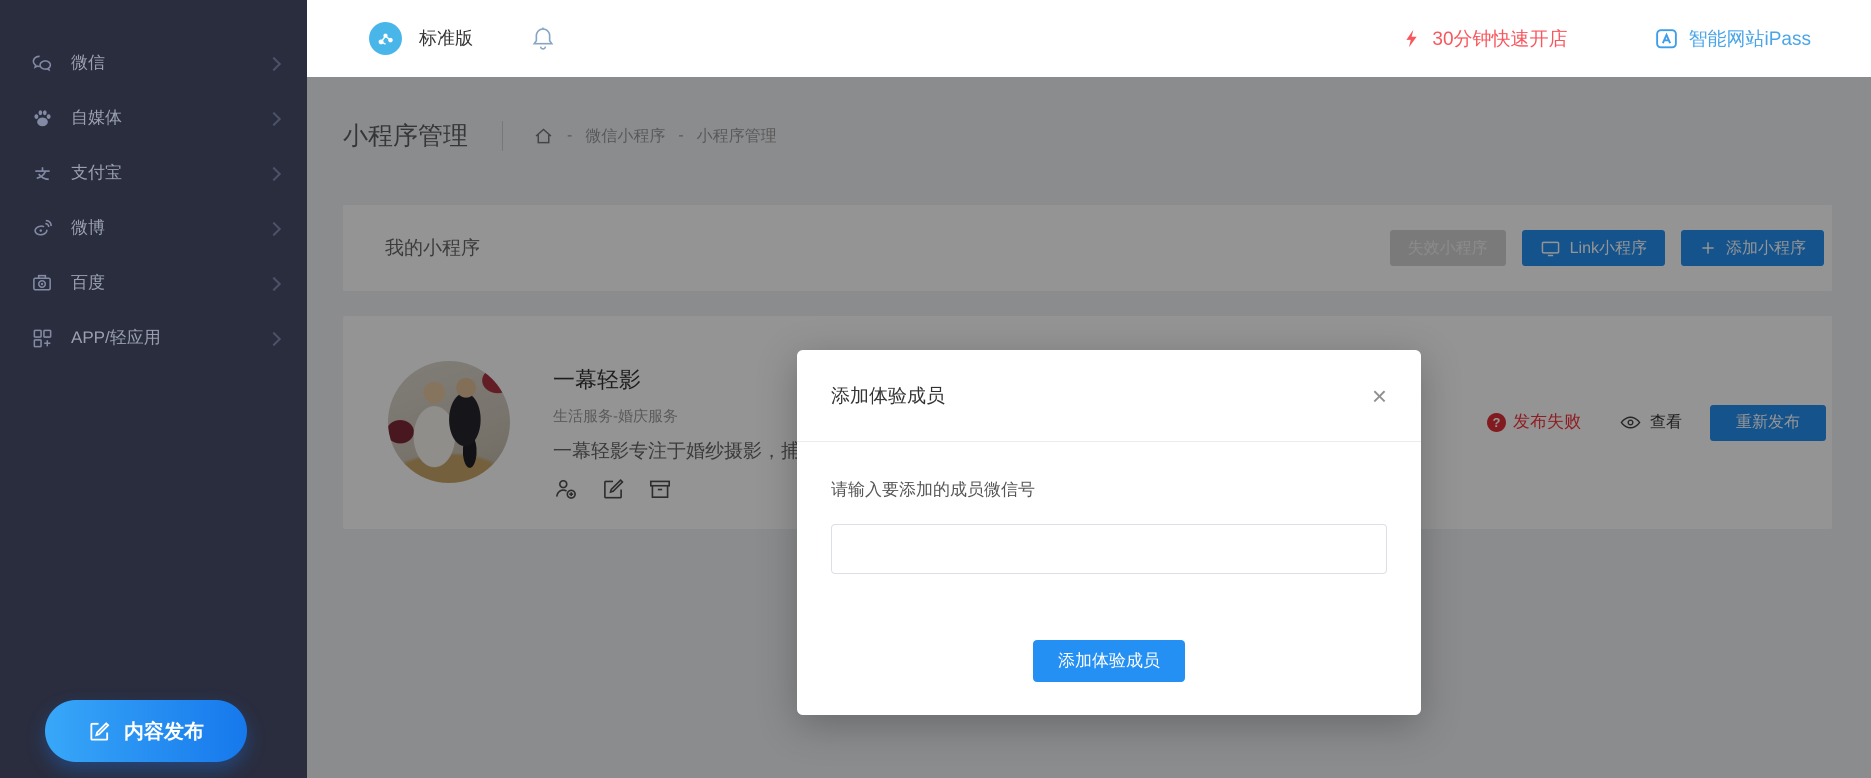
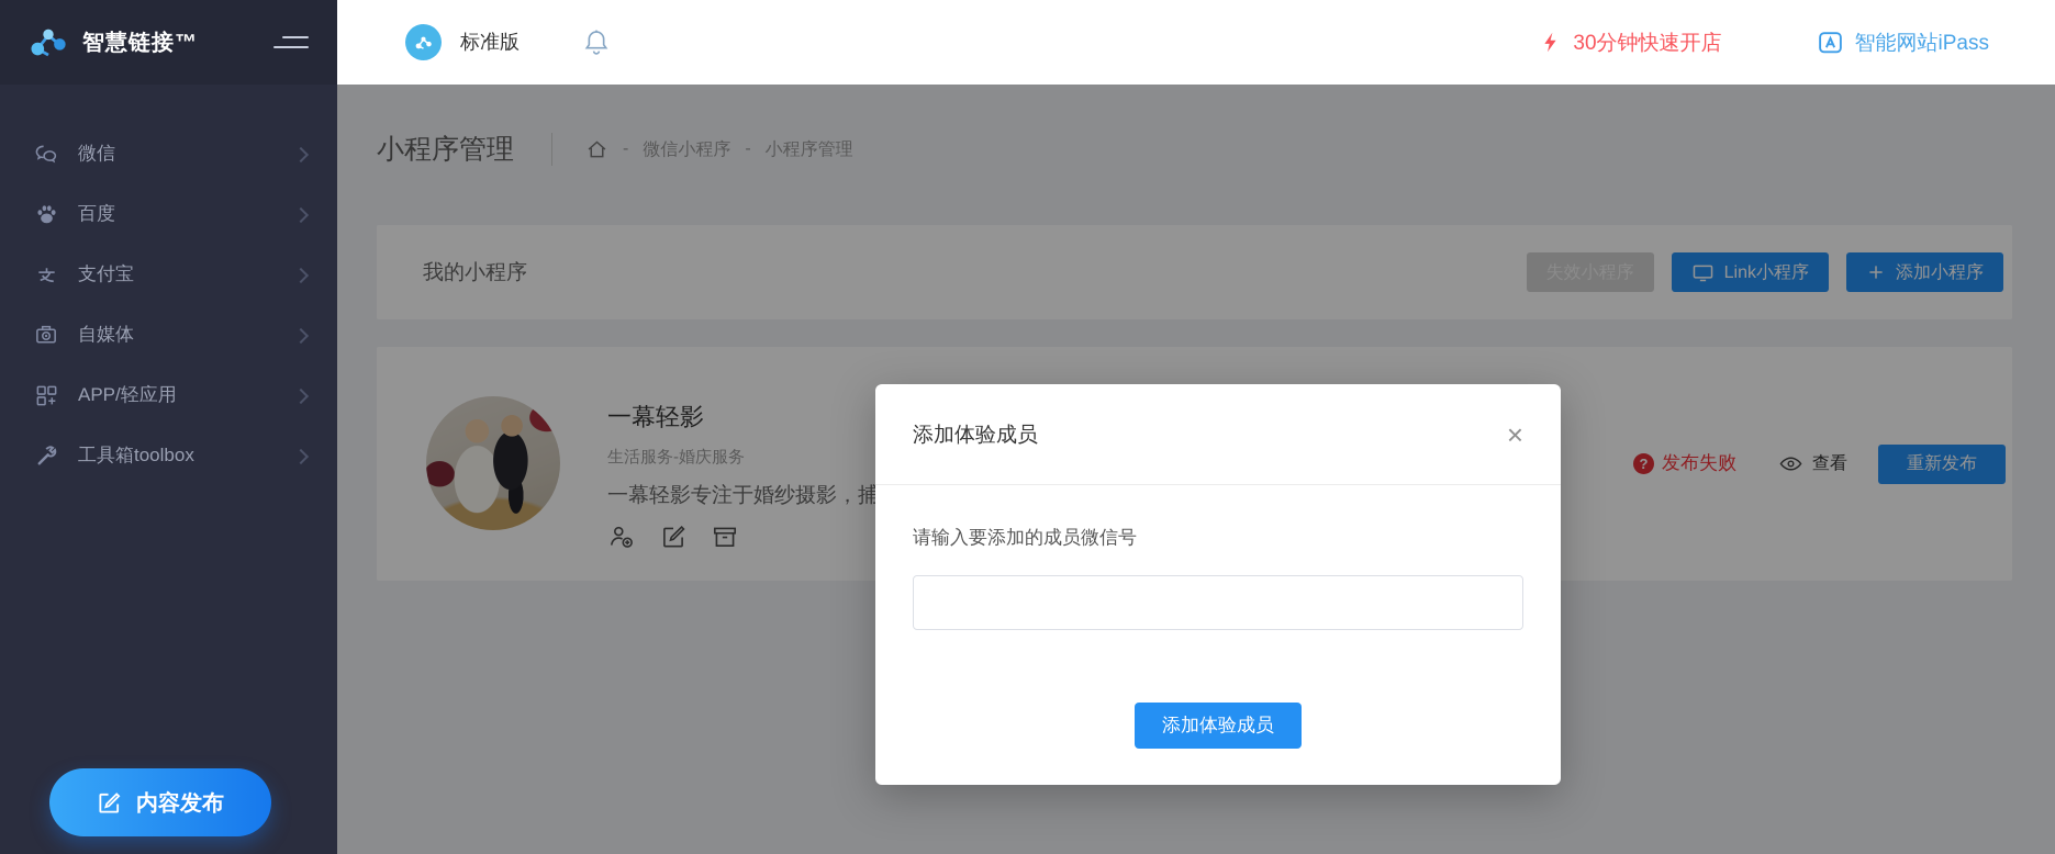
+ 智慧链接™
  微信
- 自媒体
+ 百度
  支付宝
- 微博
- 百度
+ 自媒体
  APP/轻应用
+ 工具箱toolbox
  内容发布
  标准版
  30分钟快速开店
  智能网站iPass
  小程序管理
  -
  微信小程序
  -
  小程序管理
  我的小程序
  Link小程序
  添加小程序
  一幕轻影
  生活服务-婚庆服务
  一幕轻影专注于婚纱摄影，捕
  ?
  发布失败
  查看
  重新发布
  添加体验成员
  ×
  请输入要添加的成员微信号
  添加体验成员
